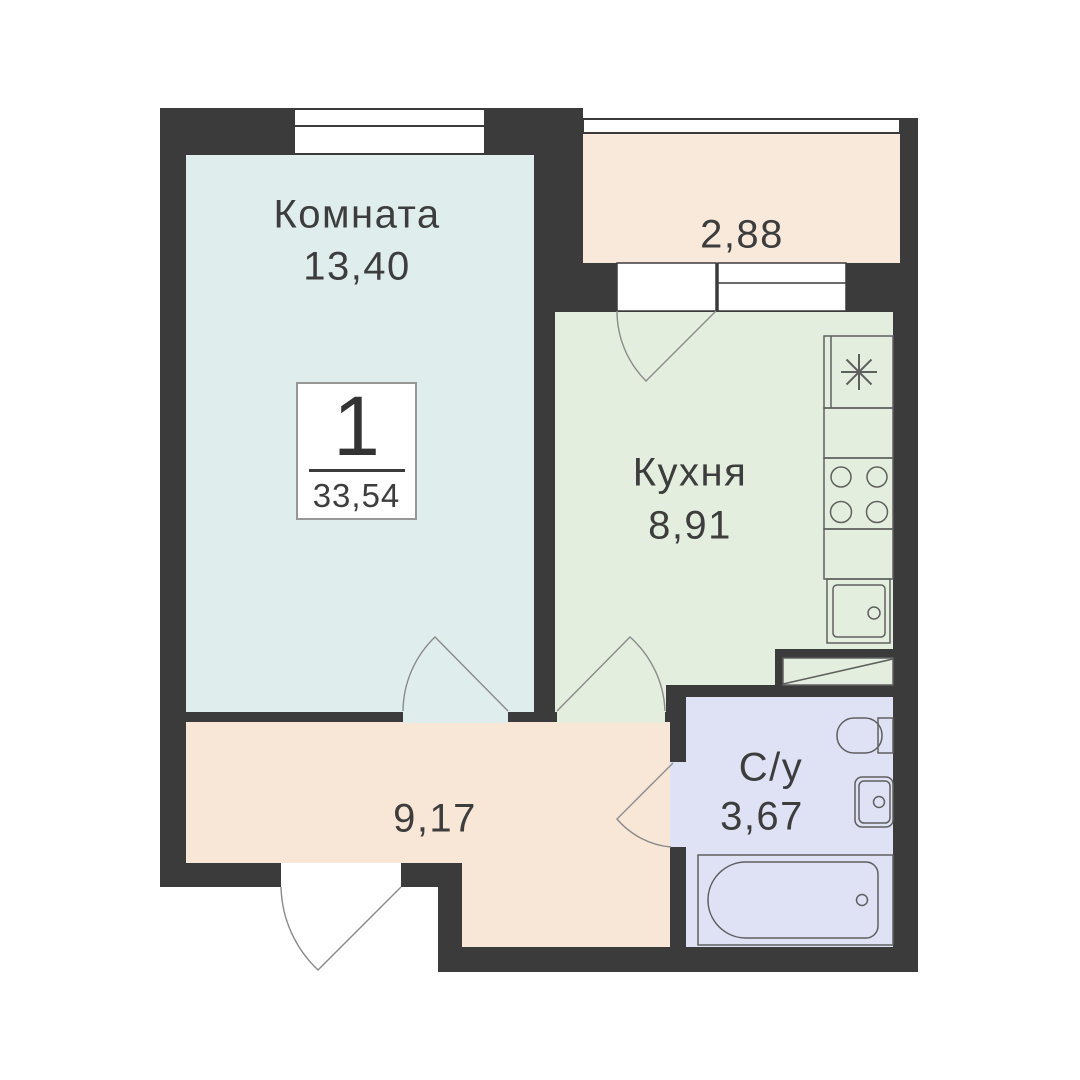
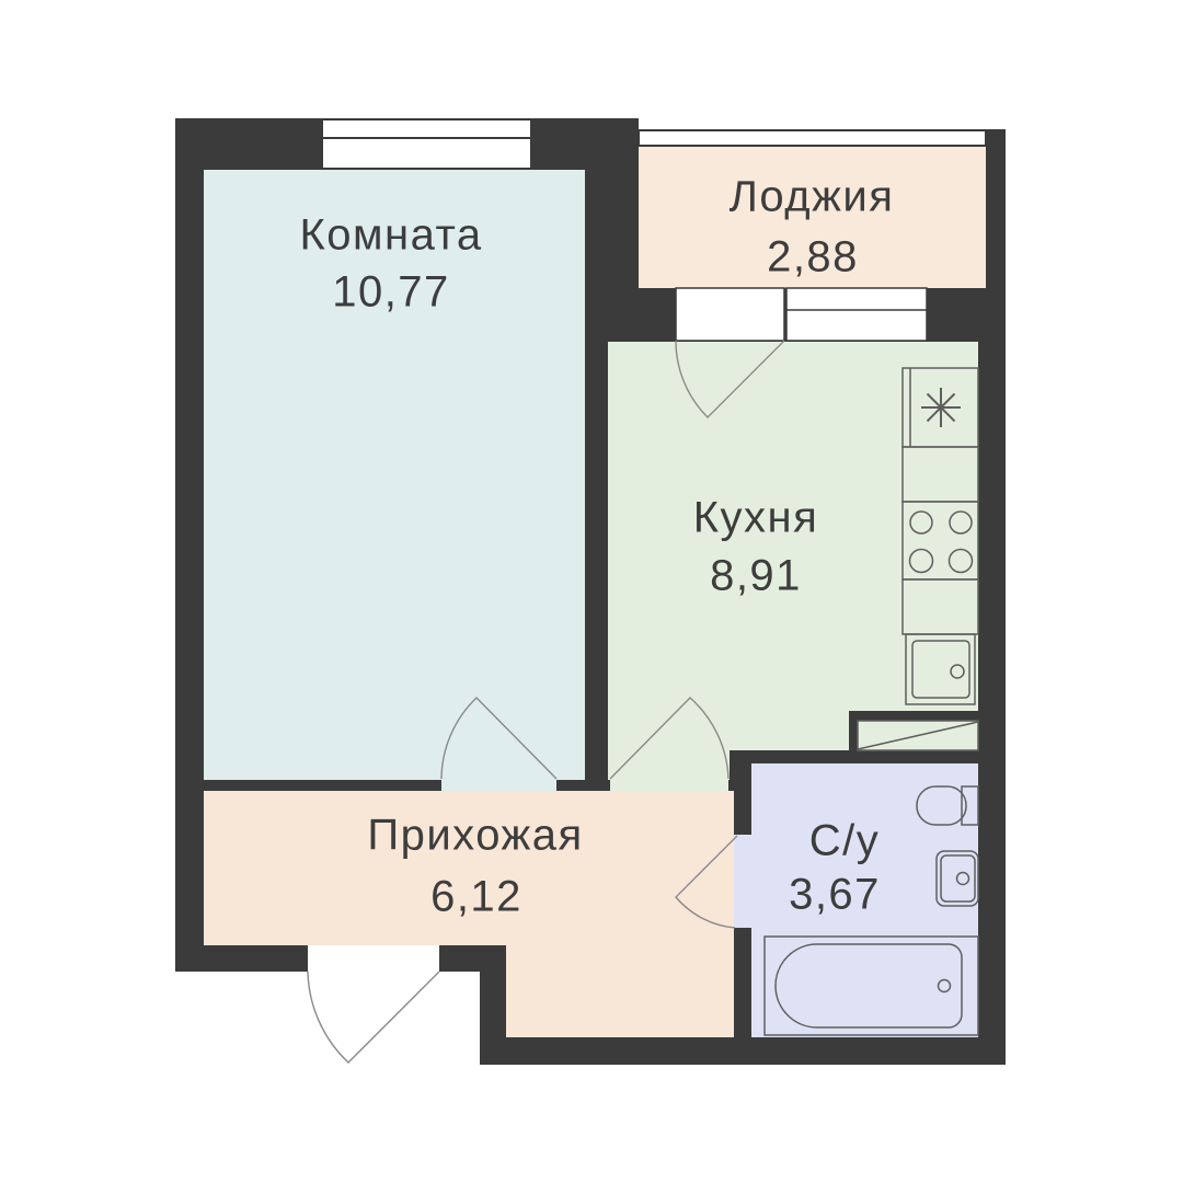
  Комната
- 13,40
+ 10,77
+ Лоджия
  2,88
  Кухня
  8,91
+ Прихожая
- 9,17
+ 6,12
  С/у
  3,67
- 1
- 33,54
